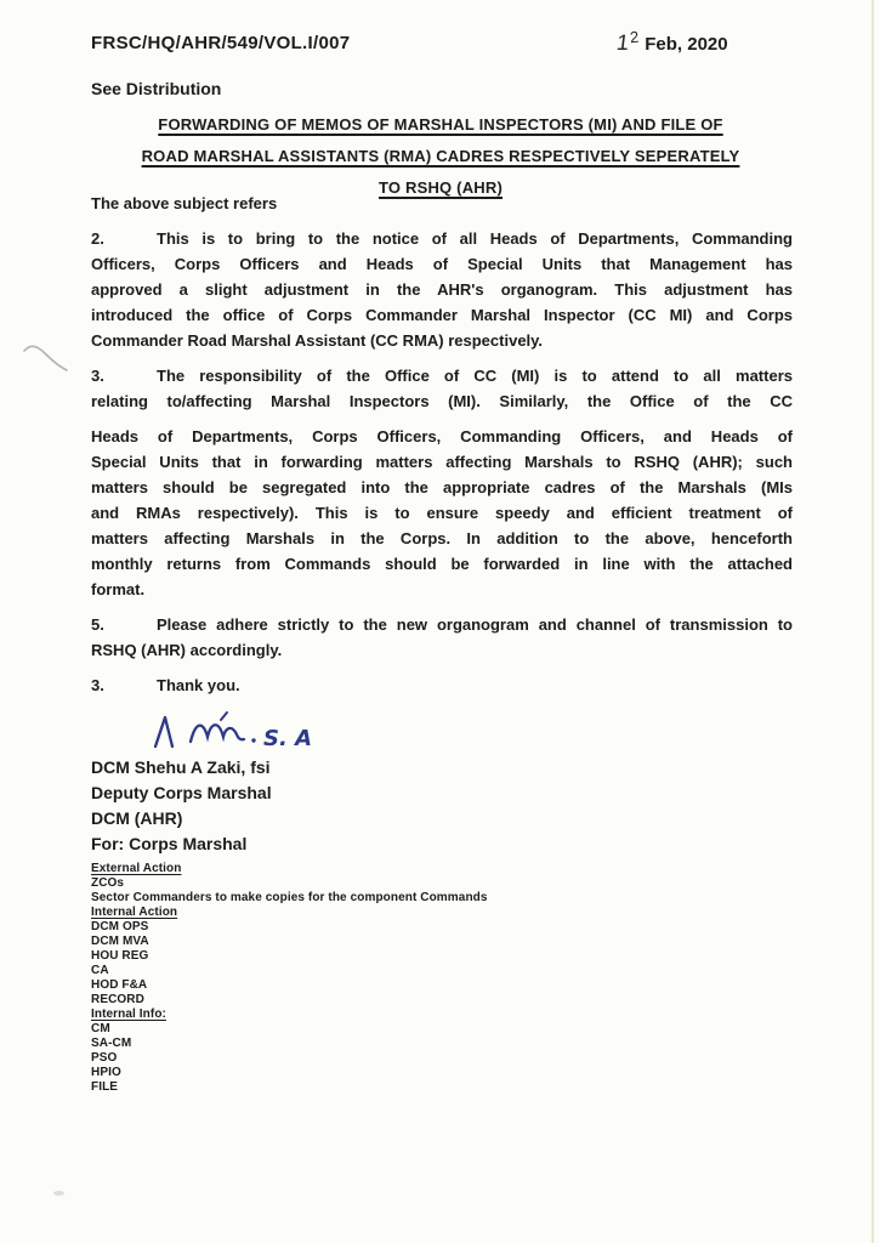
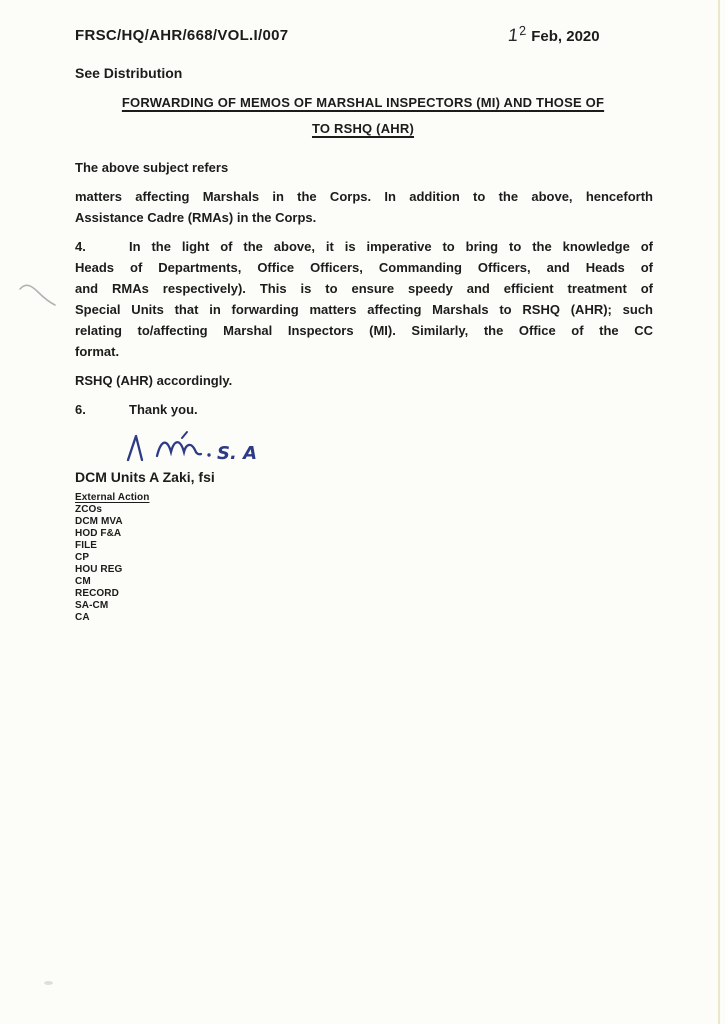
- FRSC/HQ/AHR/549/VOL.I/007
+ FRSC/HQ/AHR/668/VOL.I/007
  See Distribution
- FORWARDING OF MEMOS OF MARSHAL INSPECTORS (MI) AND FILE OF
+ FORWARDING OF MEMOS OF MARSHAL INSPECTORS (MI) AND THOSE OF
- ROAD MARSHAL ASSISTANTS (RMA) CADRES RESPECTIVELY SEPERATELY
  TO RSHQ (AHR)
  The above subject refers
- 2. This is to bring to the notice of all Heads of Departments, Commanding
- Officers, Corps Officers and Heads of Special Units that Management has
- approved a slight adjustment in the AHR's organogram. This adjustment has
- introduced the office of Corps Commander Marshal Inspector (CC MI) and Corps
- Commander Road Marshal Assistant (CC RMA) respectively.
- 3. The responsibility of the Office of CC (MI) is to attend to all matters
- relating to/affecting Marshal Inspectors (MI). Similarly, the Office of the CC
+ matters affecting Marshals in the Corps. In addition to the above, henceforth
+ Assistance Cadre (RMAs) in the Corps.
+ 4. In the light of the above, it is imperative to bring to the knowledge of
- Heads of Departments, Corps Officers, Commanding Officers, and Heads of
+ Heads of Departments, Office Officers, Commanding Officers, and Heads of
- Special Units that in forwarding matters affecting Marshals to RSHQ (AHR); such
+ and RMAs respectively). This is to ensure speedy and efficient treatment of
- matters should be segregated into the appropriate cadres of the Marshals (MIs
- and RMAs respectively). This is to ensure speedy and efficient treatment of
+ Special Units that in forwarding matters affecting Marshals to RSHQ (AHR); such
- matters affecting Marshals in the Corps. In addition to the above, henceforth
+ relating to/affecting Marshal Inspectors (MI). Similarly, the Office of the CC
- monthly returns from Commands should be forwarded in line with the attached
  format.
- 5. Please adhere strictly to the new organogram and channel of transmission to
  RSHQ (AHR) accordingly.
- 3. Thank you.
+ 6. Thank you.
  S. A
- DCM Shehu A Zaki, fsi
+ DCM Units A Zaki, fsi
- Deputy Corps Marshal
- DCM (AHR)
- For: Corps Marshal
  External Action
  ZCOs
- Sector Commanders to make copies for the component Commands
- Internal Action
- DCM OPS
  DCM MVA
- HOU REG
+ HOD F&A
- CA
+ FILE
+ CP
- HOD F&A
+ HOU REG
- RECORD
+ CM
- Internal Info:
- CM
+ RECORD
  SA-CM
- PSO
- HPIO
- FILE
+ CA
